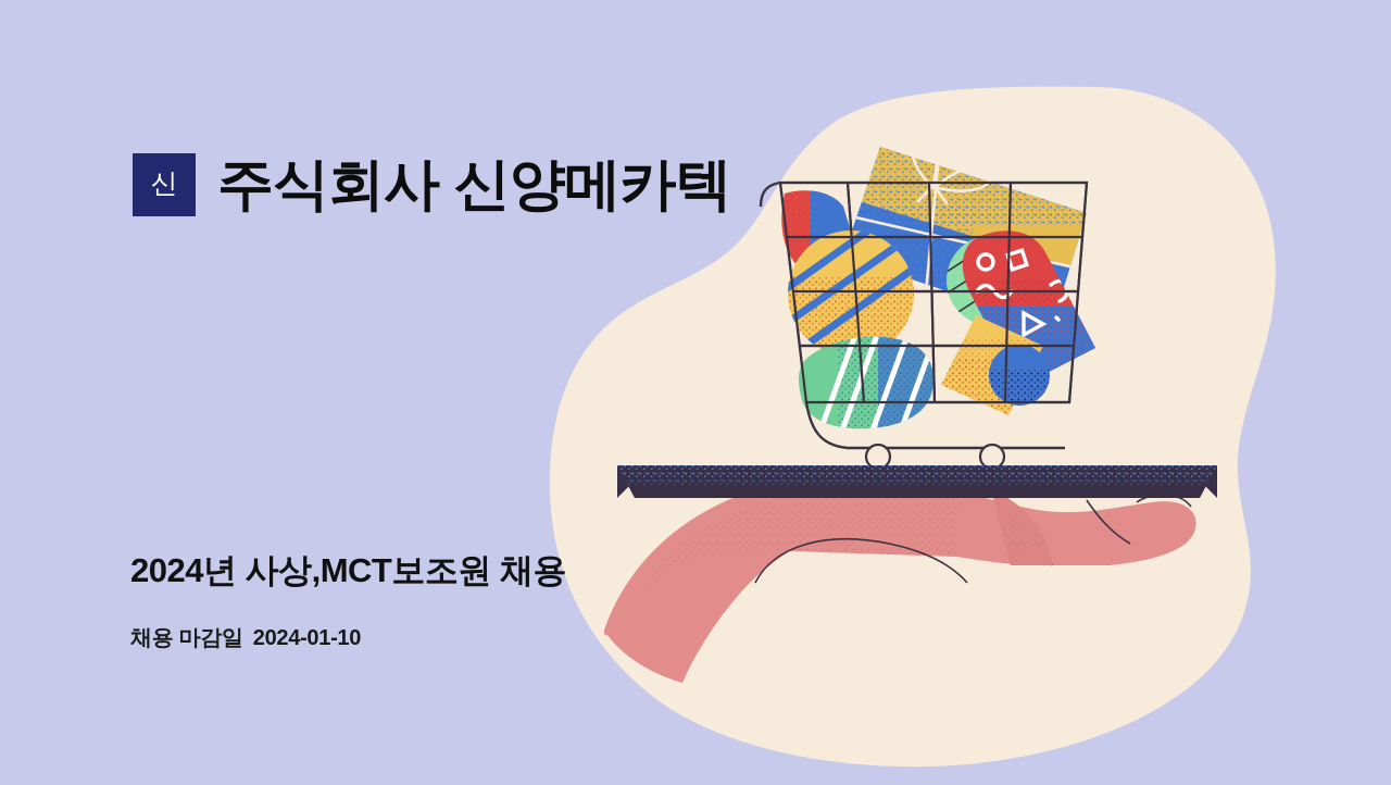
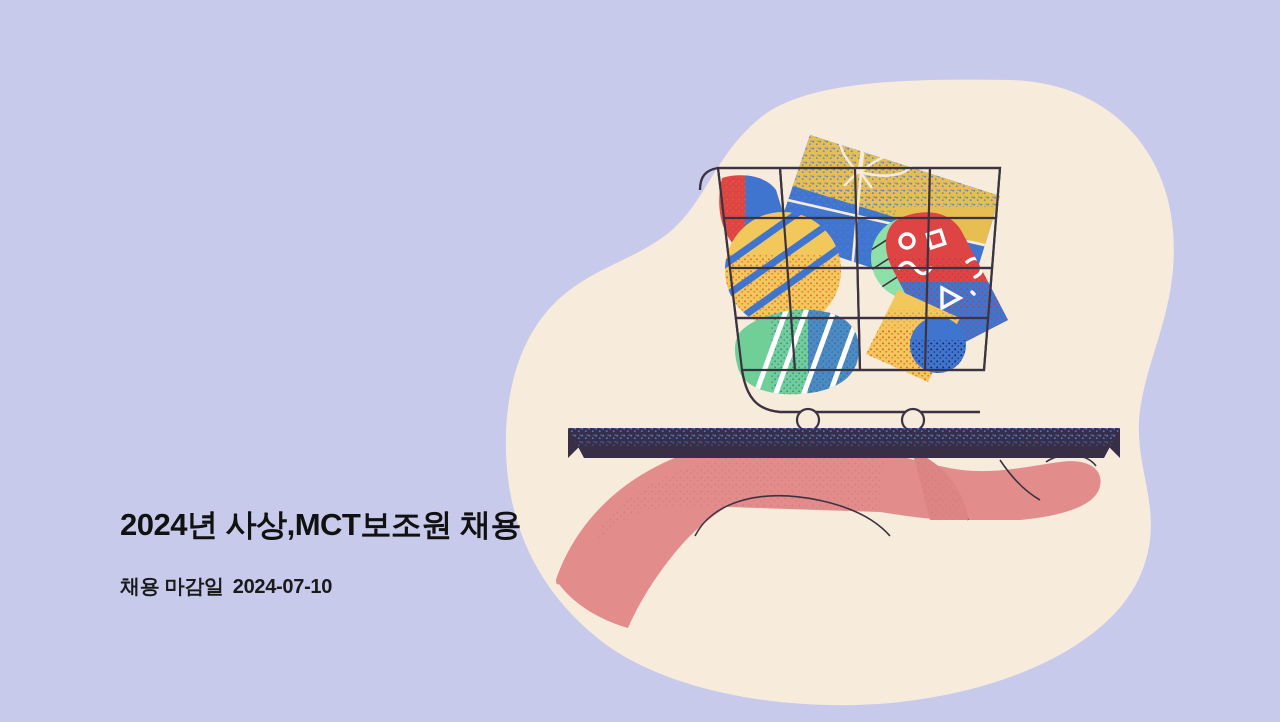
- 신
- 주식회사 신양메카텍
  2024년 사상,MCT보조원 채용
- 채용 마감일 2024-01-10
+ 채용 마감일 2024-07-10
